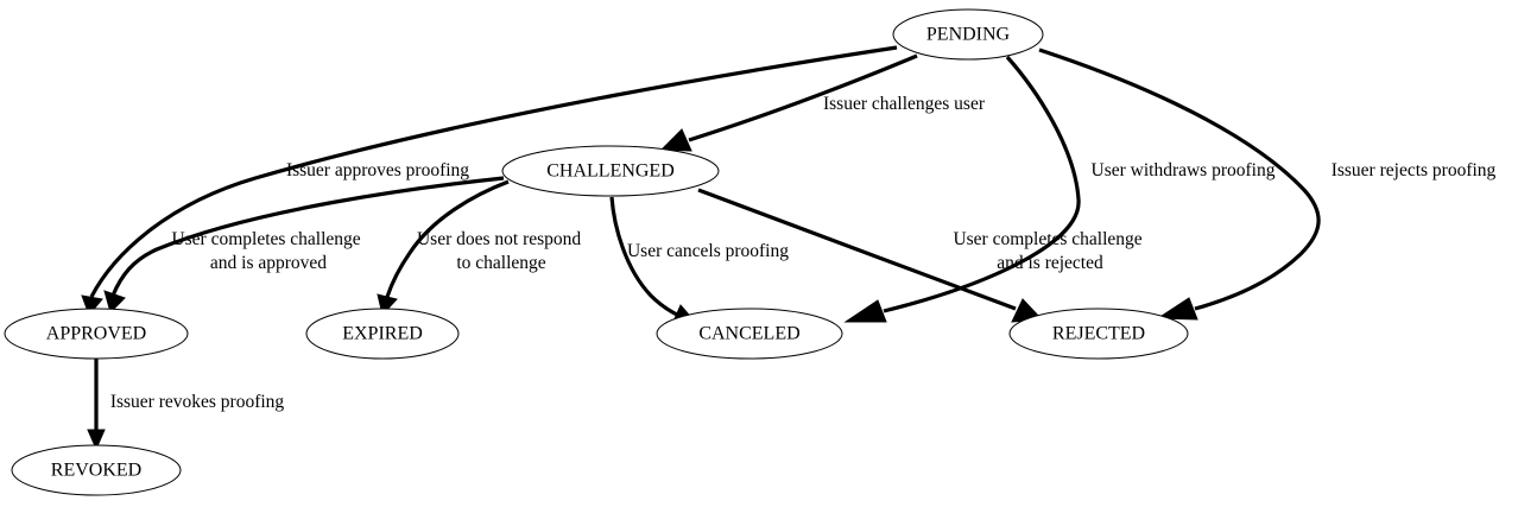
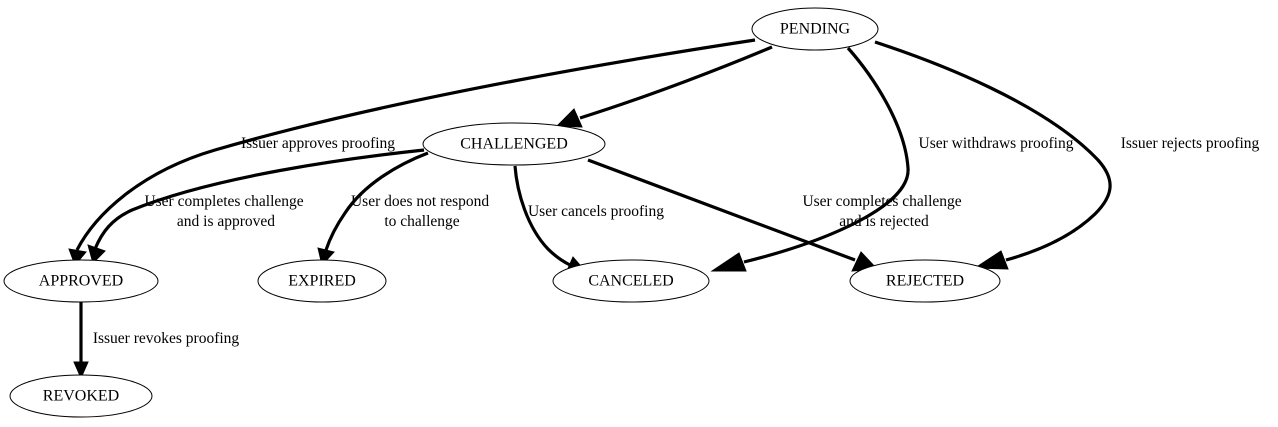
- Issuer challenges user
  Issuer approves proofing
  User withdraws proofing
  Issuer rejects proofing
  User completes challenge and is approved
  User does not respond to challenge
  User cancels proofing
  User completes challenge and is rejected
  Issuer revokes proofing
  PENDING
  CHALLENGED
  APPROVED
  EXPIRED
  CANCELED
  REJECTED
  REVOKED
